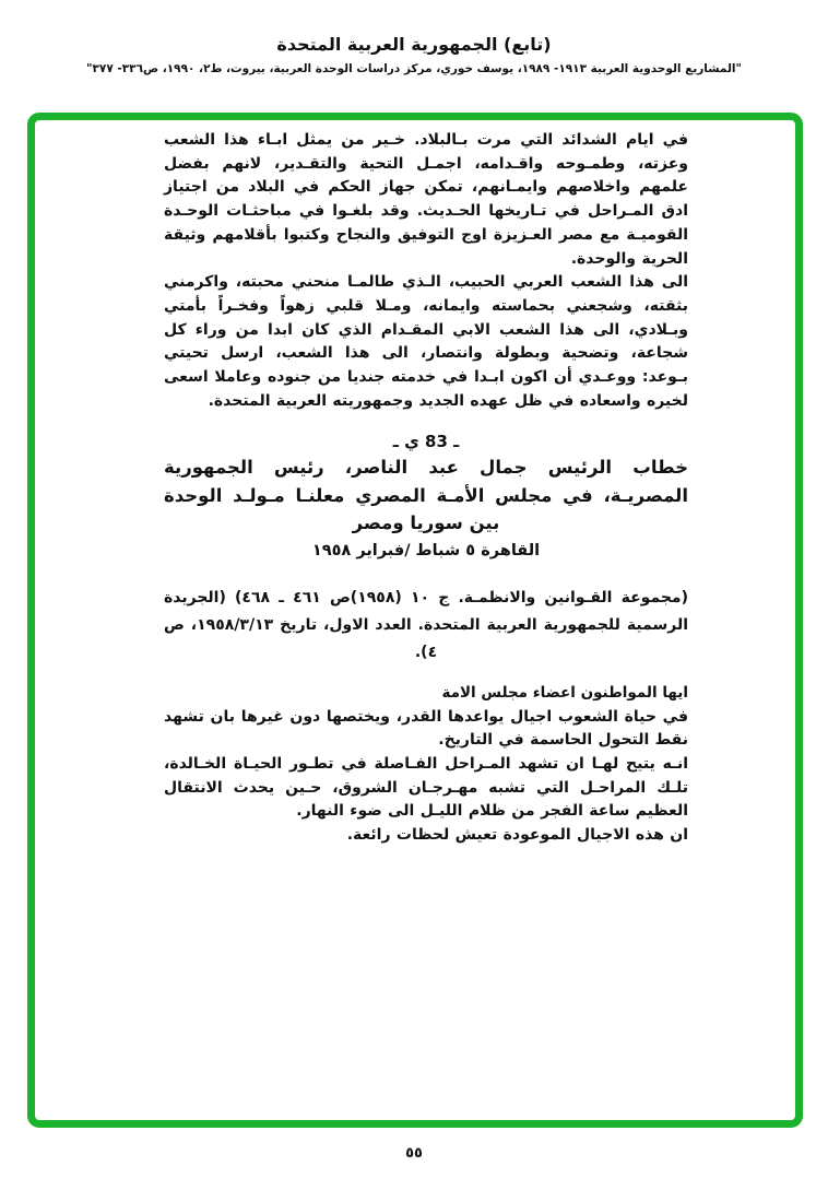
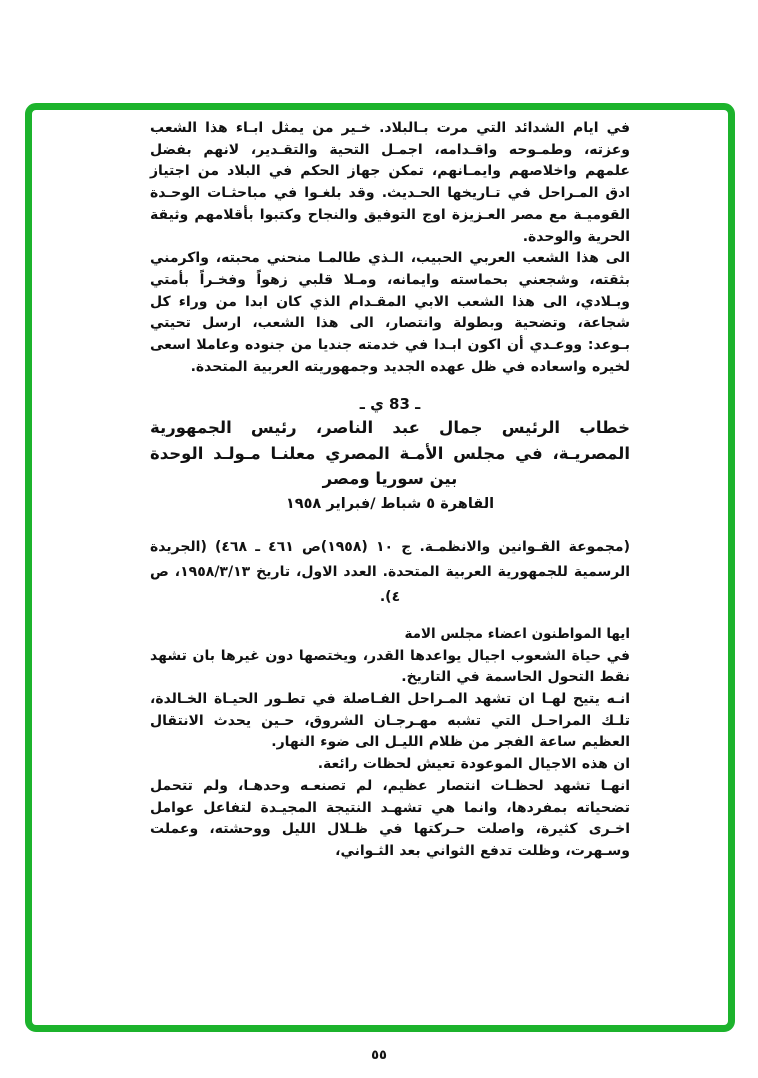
- (تابع) الجمهورية العربية المتحدة
- "المشاريع الوحدوية العربية ١٩١٣- ١٩٨٩، يوسف خوري، مركز دراسات الوحدة العربية، بيروت، ط٢، ١٩٩٠، ص٣٣٦- ٣٧٧"
  في ايام الشدائد التي مرت بـالبلاد. خـير من يمثل ابـاء هذا الشعب وعزته، وطمـوحه واقـدامه، اجمـل التحية والتقـدير، لانهم بفضل علمهم واخلاصهم وايمـانهم، تمكن جهاز الحكم في البلاد من اجتياز ادق المـراحل في تـاريخها الحـديث. وقد بلغـوا في مباحثـات الوحـدة القوميـة مع مصر العـزيزة اوج التوفيق والنجاح وكتبوا بأقلامهم وثيقة الحرية والوحدة.
  الى هذا الشعب العربي الحبيب، الـذي طالمـا منحني محبته، واكرمني بثقته، وشجعني بحماسته وايمانه، ومـلا قلبي زهواً وفخـراً بأمتي وبـلادي، الى هذا الشعب الابي المقـدام الذي كان ابدا من وراء كل شجاعة، وتضحية وبطولة وانتصار، الى هذا الشعب، ارسل تحيتي بـوعد: ووعـدي أن اكون ابـدا في خدمته جنديا من جنوده وعاملا اسعى لخيره واسعاده في ظل عهده الجديد وجمهوريته العربية المتحدة.
  ـ 83 ي ـ
  خطاب الرئيس جمال عبد الناصر، رئيس الجمهورية المصريـة، في مجلس الأمـة المصري معلنـا مـولـد الوحدة بين سوريا ومصر
  القاهرة ٥ شباط /فبراير ١٩٥٨
  (مجموعة القـوانين والانظمـة. ج ١٠ (١٩٥٨)ص ٤٦١ ـ ٤٦٨) (الجريدة الرسمية للجمهورية العربية المتحدة. العدد الاول، تاريخ ١٩٥٨/٣/١٣، ص ٤).
  ايها المواطنون اعضاء مجلس الامة
  في حياة الشعوب اجيال يواعدها القدر، ويختصها دون غيرها بان تشهد نقط التحول الحاسمة في التاريخ.
  انـه يتيح لهـا ان تشهد المـراحل الفـاصلة في تطـور الحيـاة الخـالدة، تلـك المراحـل التي تشبه مهـرجـان الشروق، حـين يحدث الانتقال العظيم ساعة الفجر من ظلام الليـل الى ضوء النهار.
  ان هذه الاجيال الموعودة تعيش لحظات رائعة.
+ انهـا تشهد لحظـات انتصار عظيم، لم تصنعـه وحدهـا، ولم تتحمل تضحياته بمفردها، وانما هي تشهـد النتيجة المجيـدة لتفاعل عوامل اخـرى كثيرة، واصلت حـركتها في ظـلال الليل ووحشته، وعملت وسـهرت، وظلت تدفع الثواني بعد الثـواني،
  ٥٥
